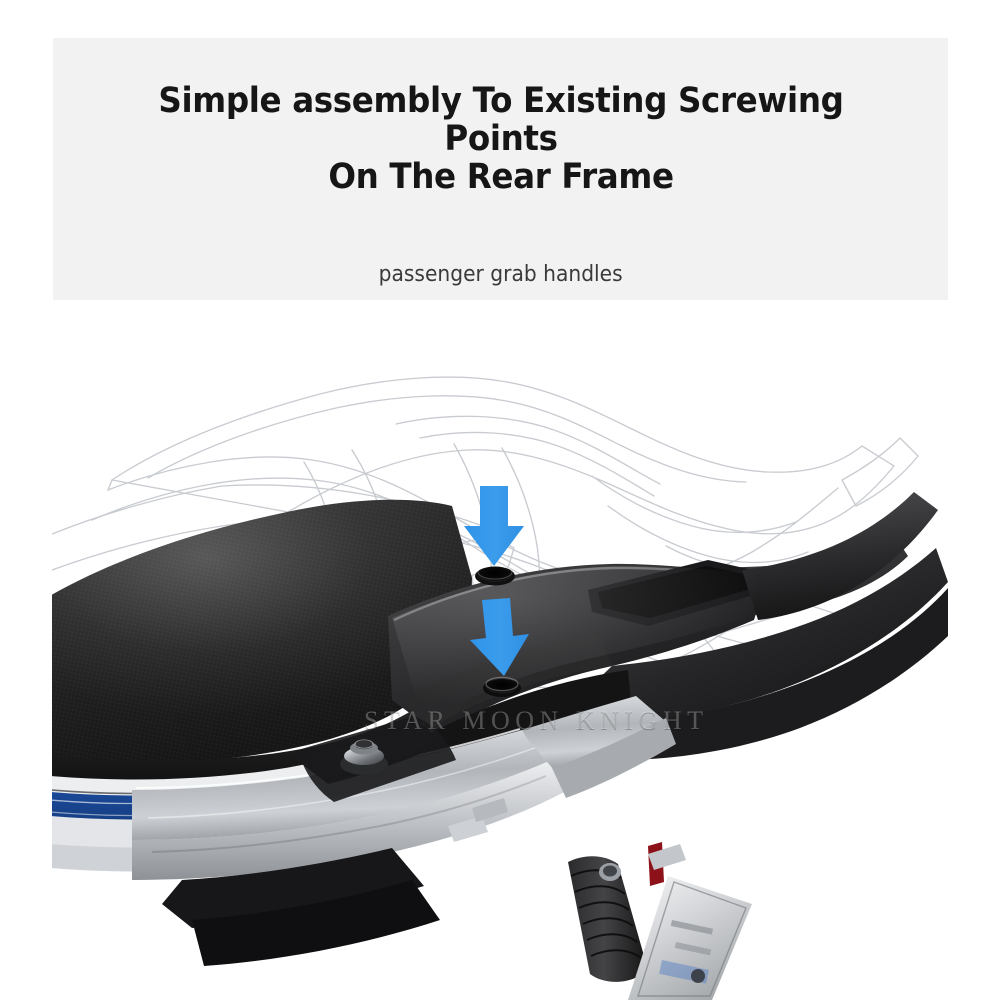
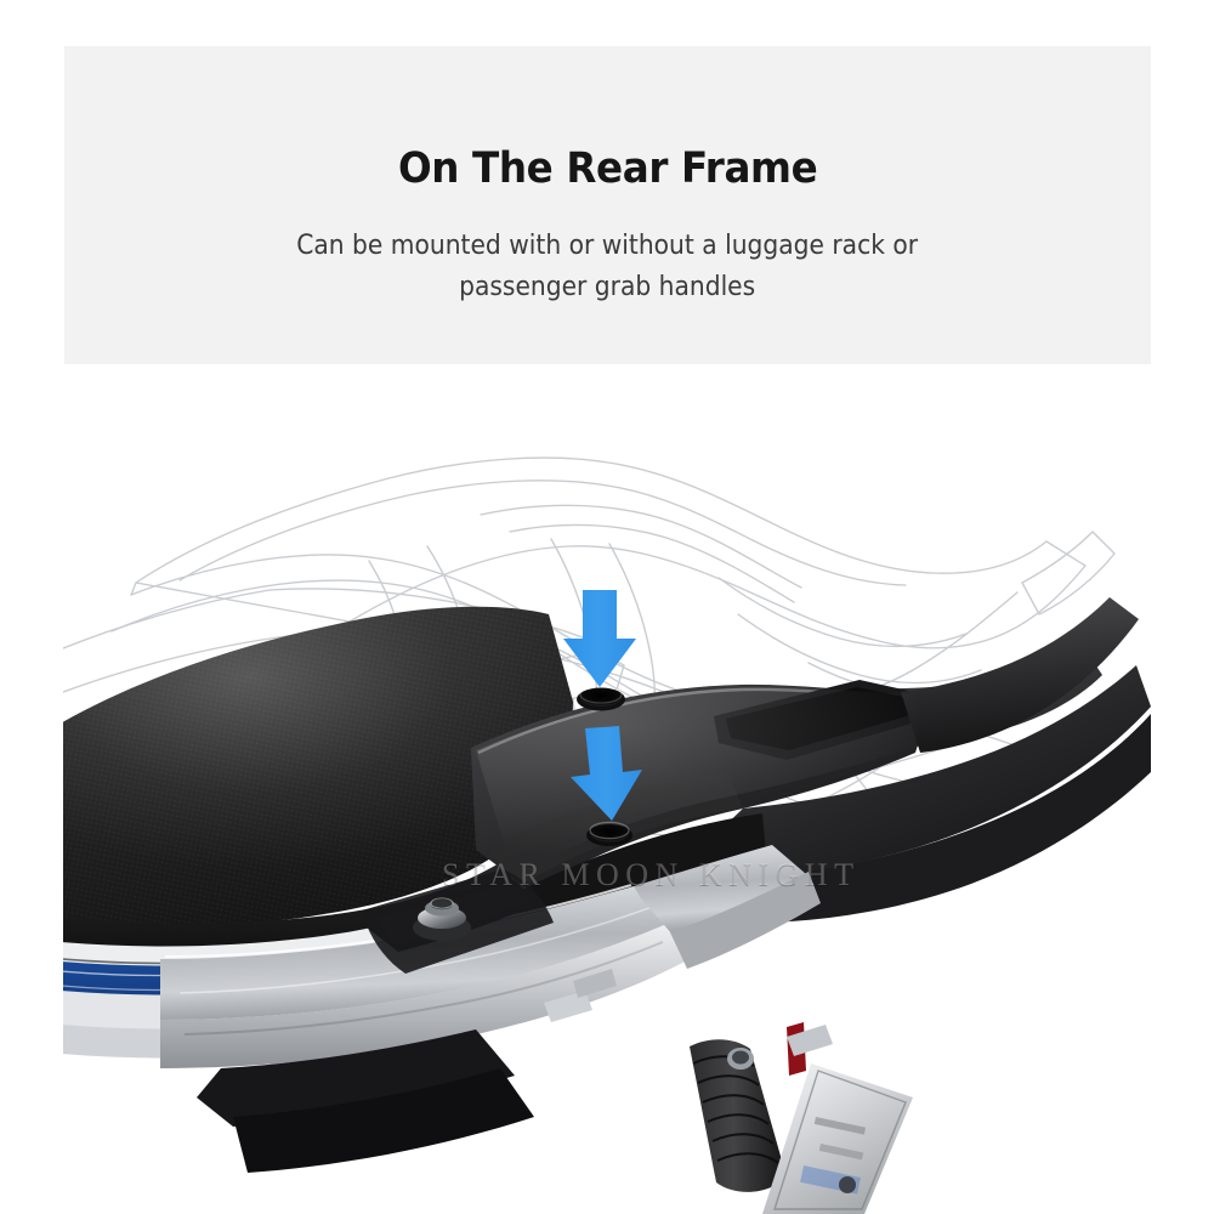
- Simple assembly To Existing Screwing Points
  On The Rear Frame
+ Can be mounted with or without a luggage rack or
  passenger grab handles
  STAR MOON KNIGHT
